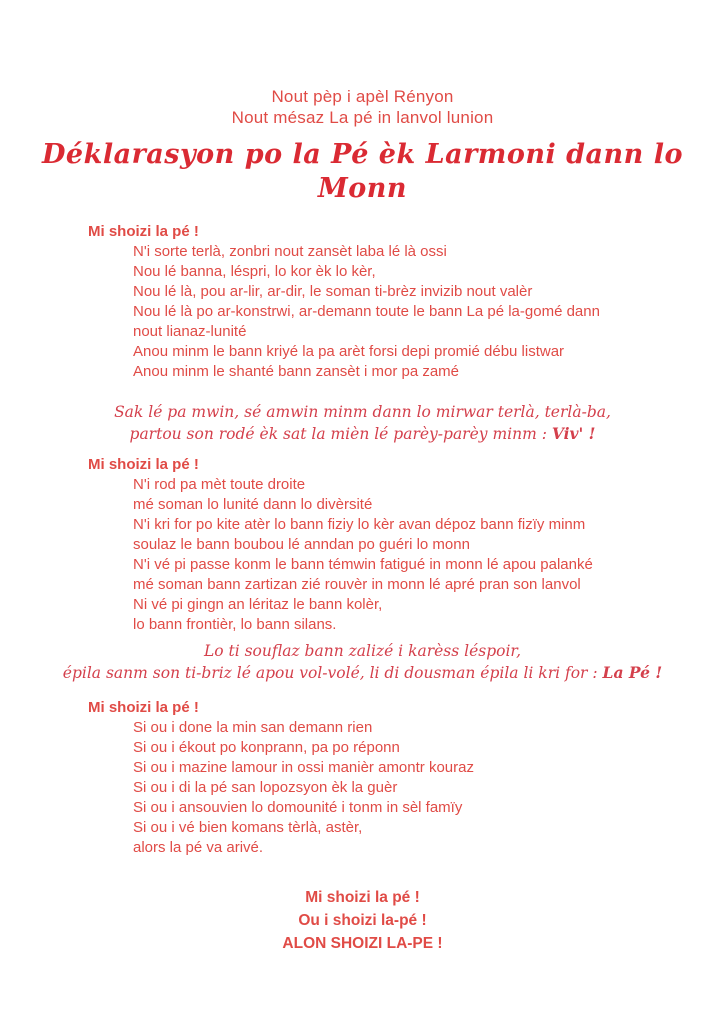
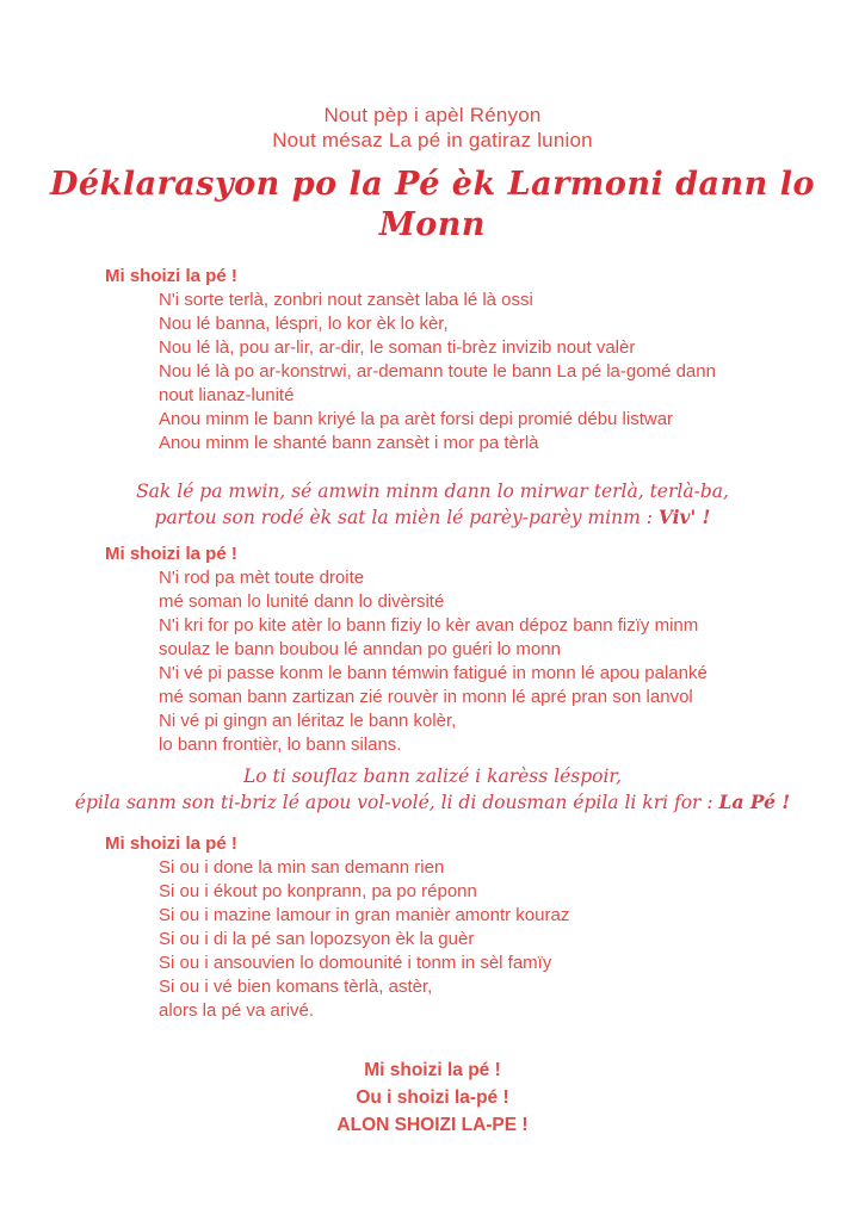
  Nout pèp i apèl Rényon
- Nout mésaz La pé in lanvol lunion
+ Nout mésaz La pé in gatiraz lunion
  Déklarasyon po la Pé èk Larmoni dann lo Monn
  Mi shoizi la pé !
  N'i sorte terlà, zonbri nout zansèt laba lé là ossi
  Nou lé banna, léspri, lo kor èk lo kèr,
  Nou lé là, pou ar-lir, ar-dir, le soman ti-brèz invizib nout valèr
  Nou lé là po ar-konstrwi, ar-demann toute le bann La pé la-gomé dann nout lianaz-lunité
  Anou minm le bann kriyé la pa arèt forsi depi promié débu listwar
- Anou minm le shanté bann zansèt i mor pa zamé
+ Anou minm le shanté bann zansèt i mor pa tèrlà
  Sak lé pa mwin, sé amwin minm dann lo mirwar terlà, terlà-ba,
  partou son rodé èk sat la mièn lé parèy-parèy minm : Viv' !
  Mi shoizi la pé !
  N'i rod pa mèt toute droite
  mé soman lo lunité dann lo divèrsité
  N'i kri for po kite atèr lo bann fiziy lo kèr avan dépoz bann fizïy minm
  soulaz le bann boubou lé anndan po guéri lo monn
  N'i vé pi passe konm le bann témwin fatigué in monn lé apou palanké
  mé soman bann zartizan zié rouvèr in monn lé apré pran son lanvol
  Ni vé pi gingn an léritaz le bann kolèr,
  lo bann frontièr, lo bann silans.
  Lo ti souflaz bann zalizé i karèss léspoir,
  épila sanm son ti-briz lé apou vol-volé, li di dousman épila li kri for : La Pé !
  Mi shoizi la pé !
  Si ou i done la min san demann rien
  Si ou i ékout po konprann, pa po réponn
- Si ou i mazine lamour in ossi manièr amontr kouraz
+ Si ou i mazine lamour in gran manièr amontr kouraz
  Si ou i di la pé san lopozsyon èk la guèr
  Si ou i ansouvien lo domounité i tonm in sèl famïy
  Si ou i vé bien komans tèrlà, astèr,
  alors la pé va arivé.
  Mi shoizi la pé !
  Ou i shoizi la-pé !
  ALON SHOIZI LA-PE !
